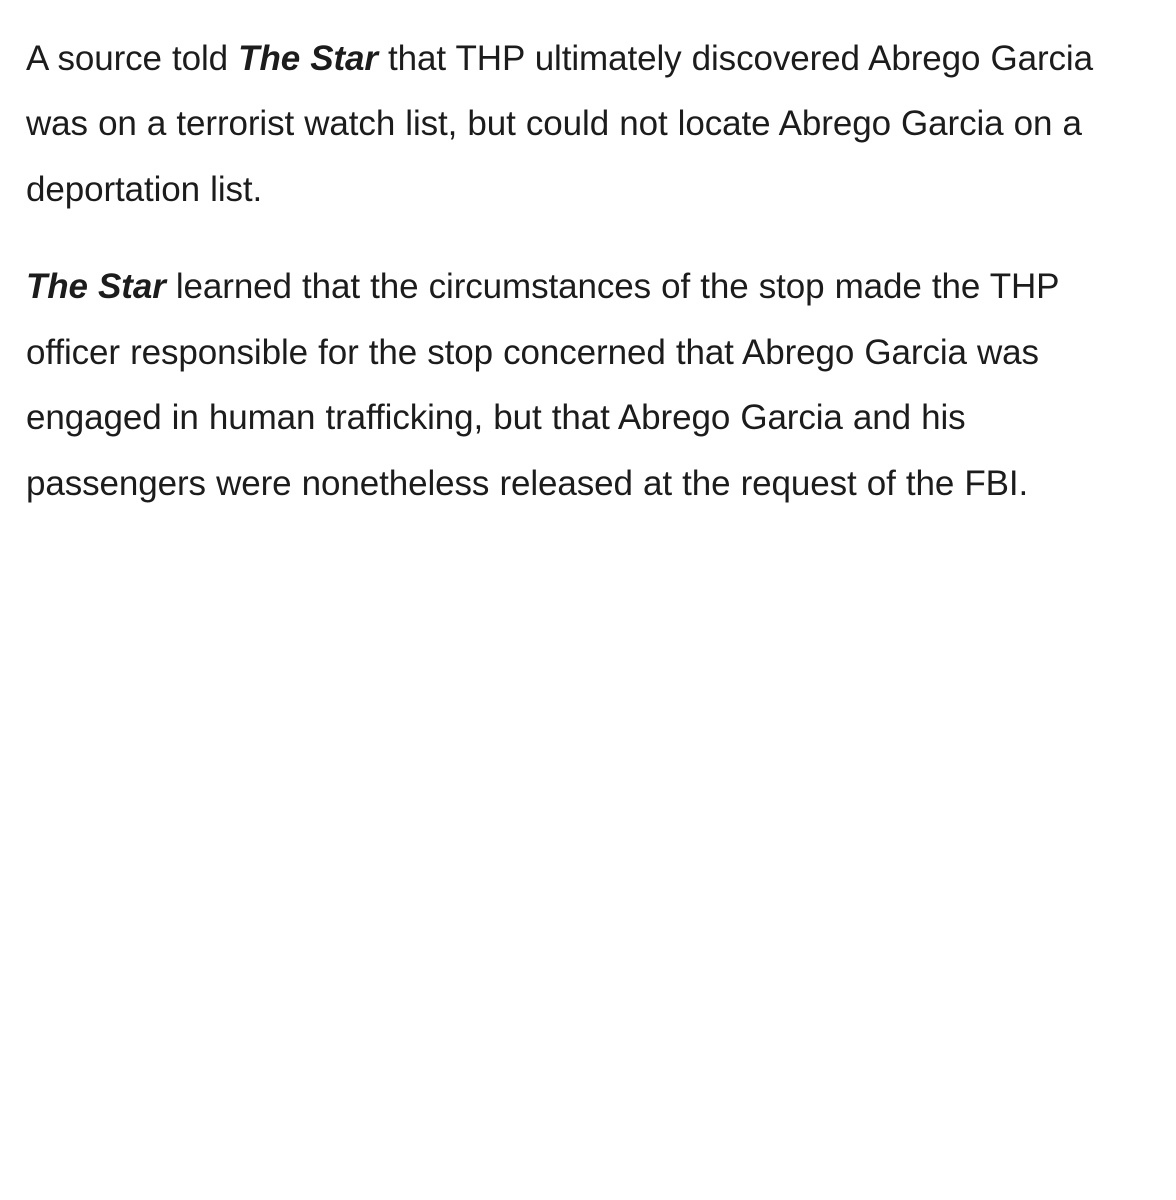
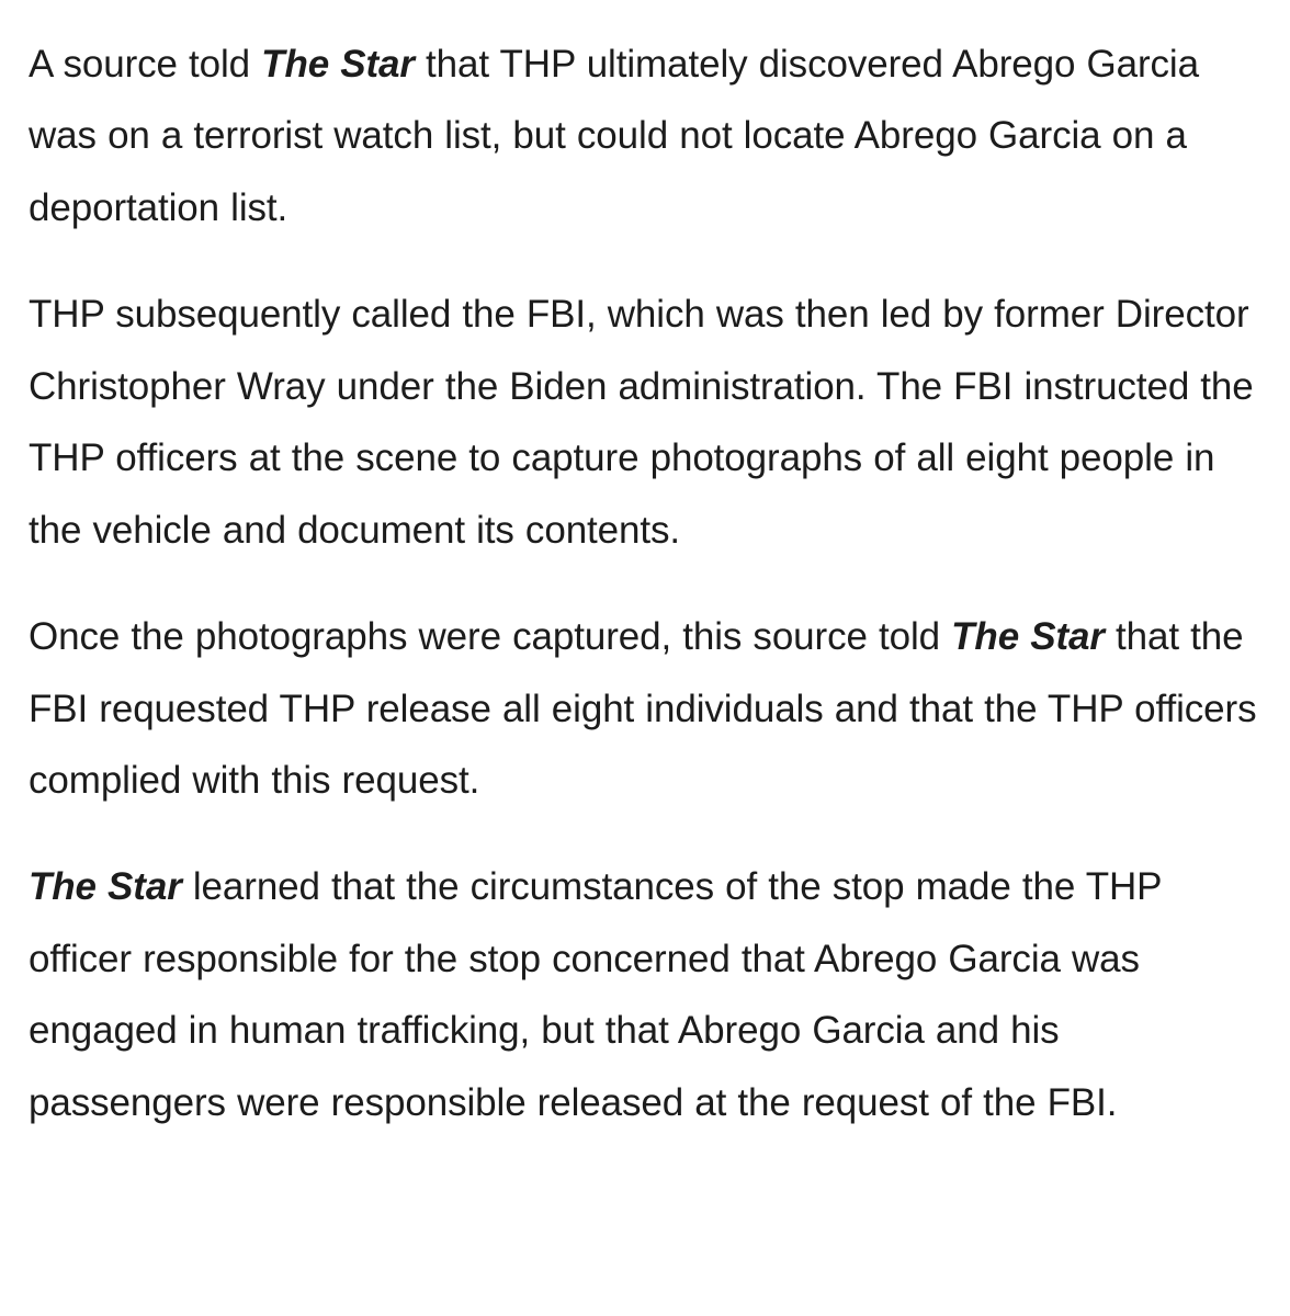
  A source told The Star that THP ultimately discovered Abrego Garcia was on a terrorist watch list, but could not locate Abrego Garcia on a deportation list.
+ THP subsequently called the FBI, which was then led by former Director Christopher Wray under the Biden administration. The FBI instructed the THP officers at the scene to capture photographs of all eight people in the vehicle and document its contents.
+ Once the photographs were captured, this source told The Star that the FBI requested THP release all eight individuals and that the THP officers complied with this request.
- The Star learned that the circumstances of the stop made the THP officer responsible for the stop concerned that Abrego Garcia was engaged in human trafficking, but that Abrego Garcia and his passengers were nonetheless released at the request of the FBI.
+ The Star learned that the circumstances of the stop made the THP officer responsible for the stop concerned that Abrego Garcia was engaged in human trafficking, but that Abrego Garcia and his passengers were responsible released at the request of the FBI.
